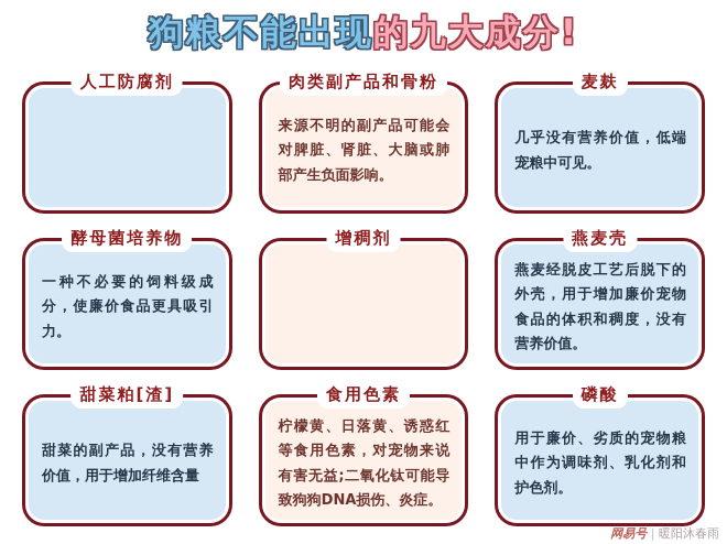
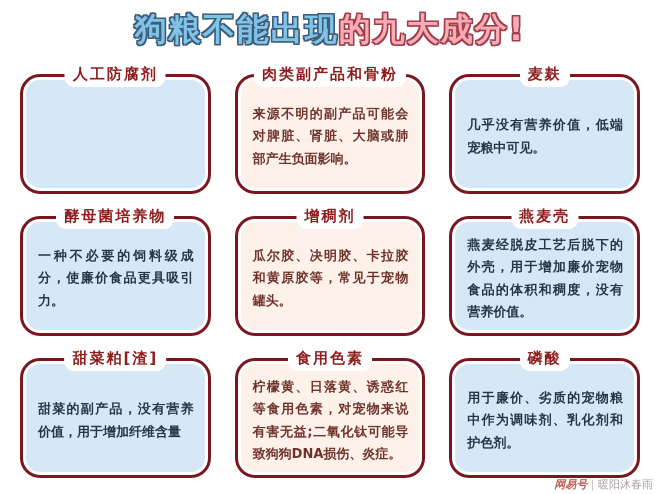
  狗粮不能出现的九大成分!
  人工防腐剂
  肉类副产品和骨粉
  来源不明的副产品可能会对脾脏、肾脏、大脑或肺部产生负面影响。
  麦麸
  几乎没有营养价值，低端宠粮中可见。
  酵母菌培养物
  一种不必要的饲料级成分，使廉价食品更具吸引力。
  增稠剂
+ 瓜尔胶、决明胶、卡拉胶和黄原胶等，常见于宠物罐头。
  燕麦壳
  燕麦经脱皮工艺后脱下的外壳，用于增加廉价宠物食品的体积和稠度，没有营养价值。
  甜菜粕[渣]
  甜菜的副产品，没有营养价值，用于增加纤维含量
  食用色素
  柠檬黄、日落黄、诱惑红等食用色素，对宠物来说有害无益;二氧化钛可能导致狗狗DNA损伤、炎症。
  磷酸
  用于廉价、劣质的宠物粮中作为调味剂、乳化剂和护色剂。
  网易号｜暖阳沐春雨
